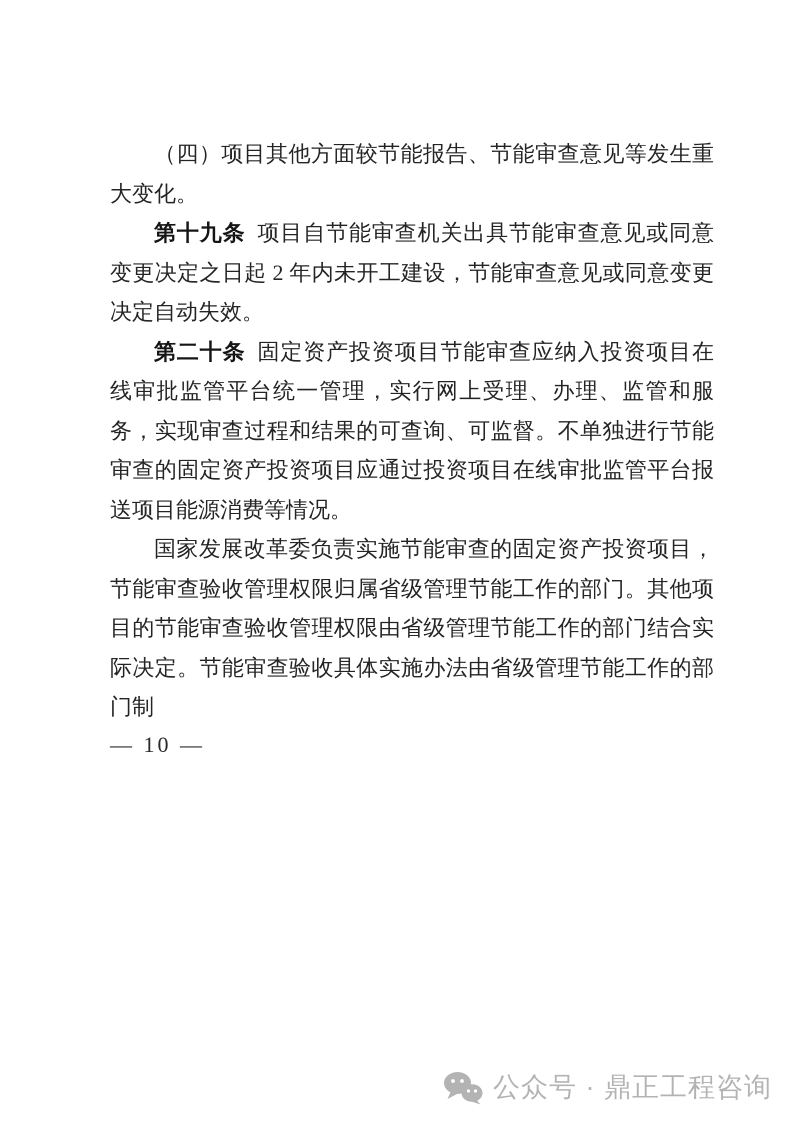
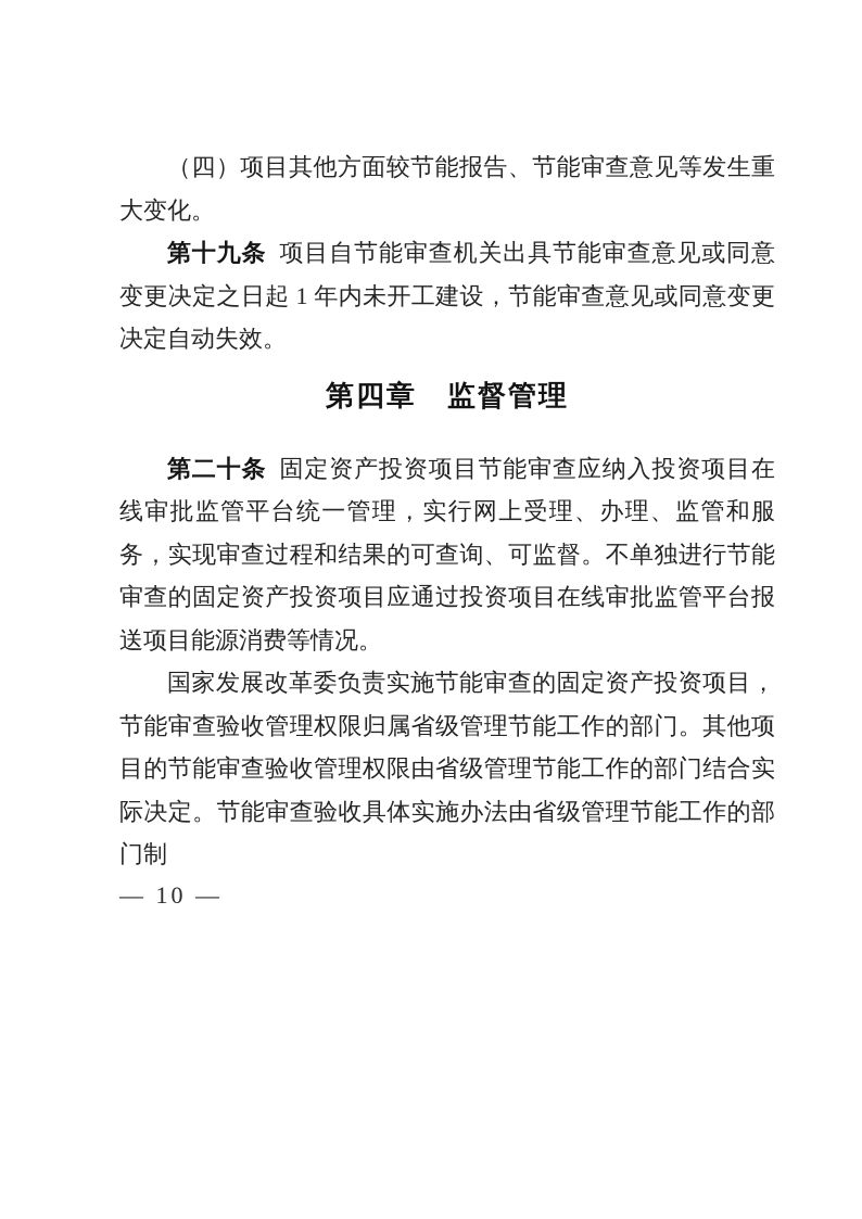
  （四）项目其他方面较节能报告、节能审查意见等发生重大变化。
- 第十九条 项目自节能审查机关出具节能审查意见或同意变更决定之日起 2 年内未开工建设，节能审查意见或同意变更决定自动失效。
+ 第十九条 项目自节能审查机关出具节能审查意见或同意变更决定之日起 1 年内未开工建设，节能审查意见或同意变更决定自动失效。
+ 第四章 监督管理
  第二十条 固定资产投资项目节能审查应纳入投资项目在线审批监管平台统一管理，实行网上受理、办理、监管和服务，实现审查过程和结果的可查询、可监督。不单独进行节能审查的固定资产投资项目应通过投资项目在线审批监管平台报送项目能源消费等情况。
  国家发展改革委负责实施节能审查的固定资产投资项目，节能审查验收管理权限归属省级管理节能工作的部门。其他项目的节能审查验收管理权限由省级管理节能工作的部门结合实际决定。节能审查验收具体实施办法由省级管理节能工作的部门制
  — 10 —
- 公众号 · 鼎正工程咨询
